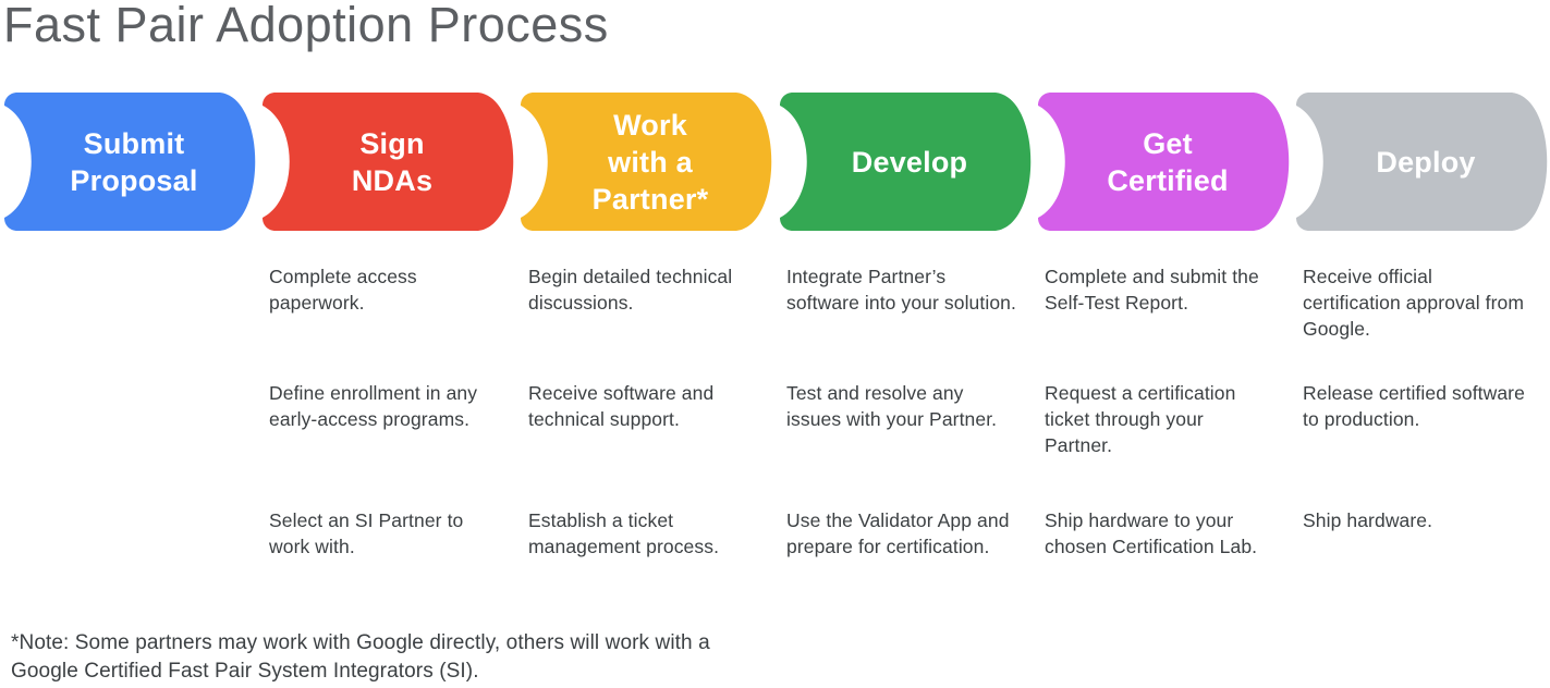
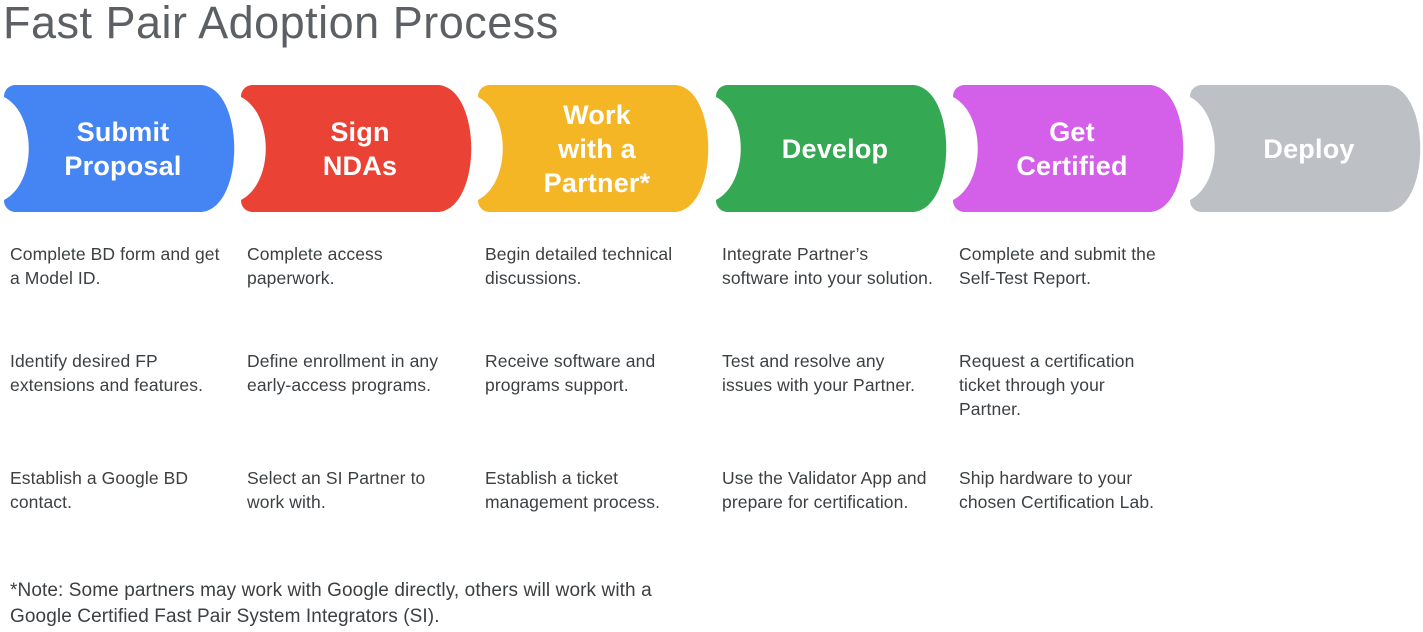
  Fast Pair Adoption Process
  Submit
  Proposal
  Sign
  NDAs
  Work
  with a
  Partner*
  Develop
  Get
  Certified
  Deploy
+ Complete BD form and get a Model ID.
+ Identify desired FP extensions and features.
+ Establish a Google BD contact.
  Complete access paperwork.
  Define enrollment in any early-access programs.
  Select an SI Partner to work with.
  Begin detailed technical discussions.
- Receive software and technical support.
+ Receive software and programs support.
  Establish a ticket management process.
  Integrate Partner’s software into your solution.
  Test and resolve any issues with your Partner.
  Use the Validator App and prepare for certification.
  Complete and submit the Self-Test Report.
  Request a certification ticket through your Partner.
  Ship hardware to your chosen Certification Lab.
- Receive official certification approval from Google.
- Release certified software to production.
- Ship hardware.
  *Note: Some partners may work with Google directly, others will work with a
  Google Certified Fast Pair System Integrators (SI).
